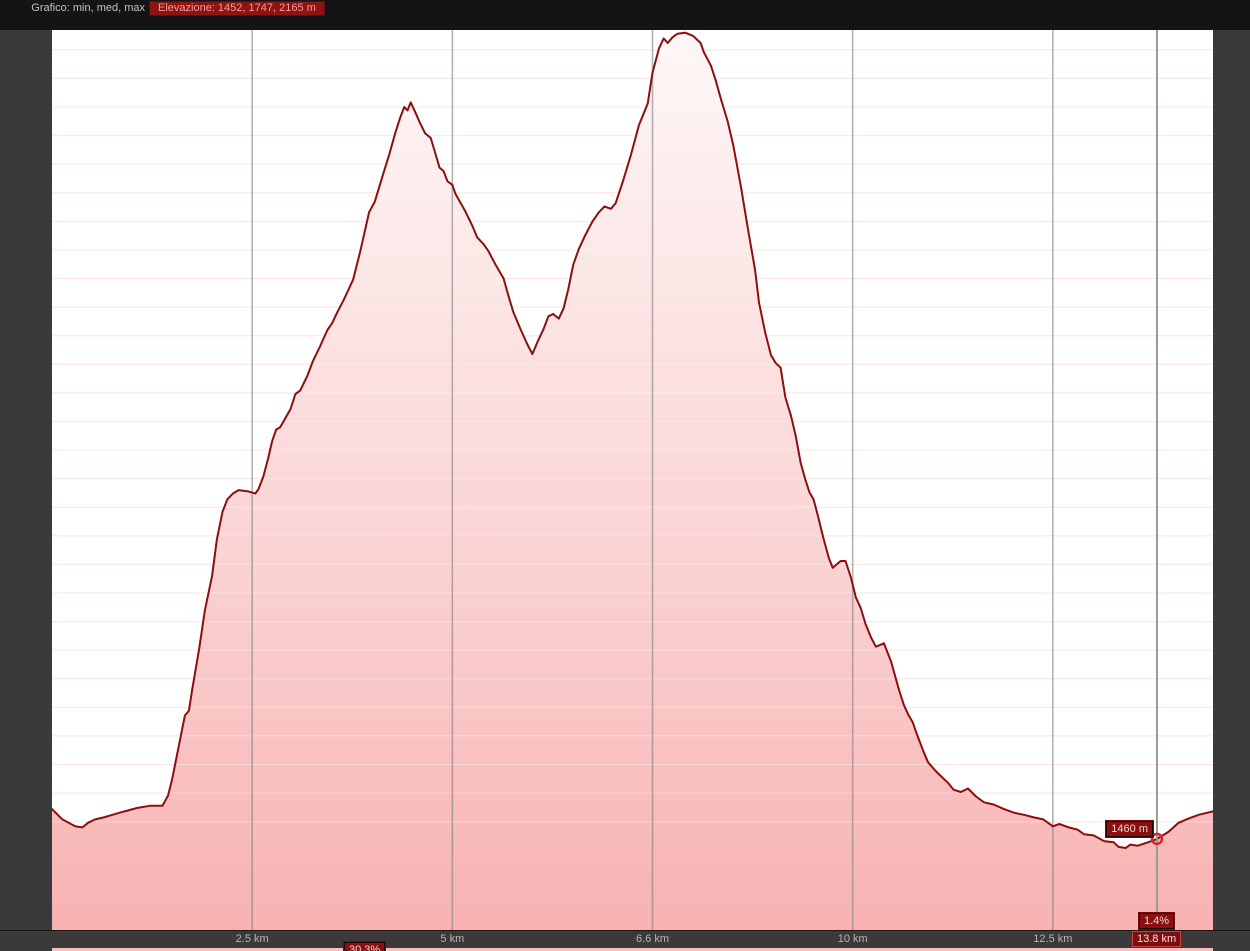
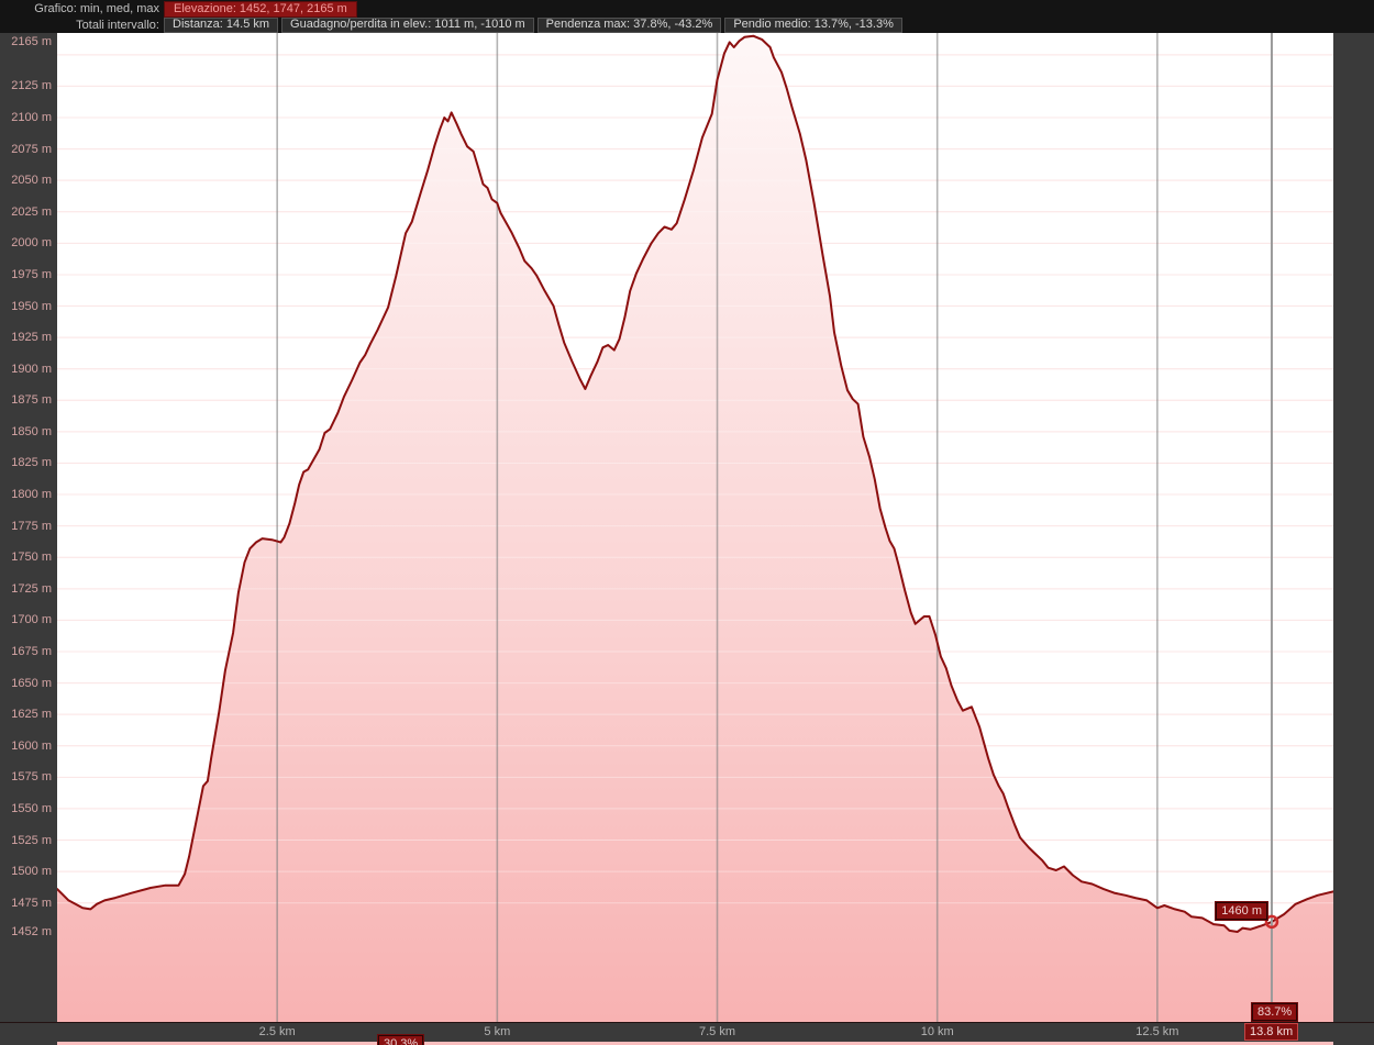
  Grafico: min, med, max
  Elevazione: 1452, 1747, 2165 m
+ Totali intervallo:
+ Distanza: 14.5 km
+ Guadagno/perdita in elev.: 1011 m, -1010 m
+ Pendenza max: 37.8%, -43.2%
+ Pendio medio: 13.7%, -13.3%
+ 2165 m
+ 2125 m
+ 2100 m
+ 2075 m
+ 2050 m
+ 2025 m
+ 2000 m
+ 1975 m
+ 1950 m
+ 1925 m
+ 1900 m
+ 1875 m
+ 1850 m
+ 1825 m
+ 1800 m
+ 1775 m
+ 1750 m
+ 1725 m
+ 1700 m
+ 1675 m
+ 1650 m
+ 1625 m
+ 1600 m
+ 1575 m
+ 1550 m
+ 1525 m
+ 1500 m
+ 1475 m
+ 1452 m
  2.5 km
  5 km
- 6.6 km
+ 7.5 km
  10 km
  12.5 km
  1460 m
- 1.4%
+ 83.7%
  13.8 km
  30.3%
